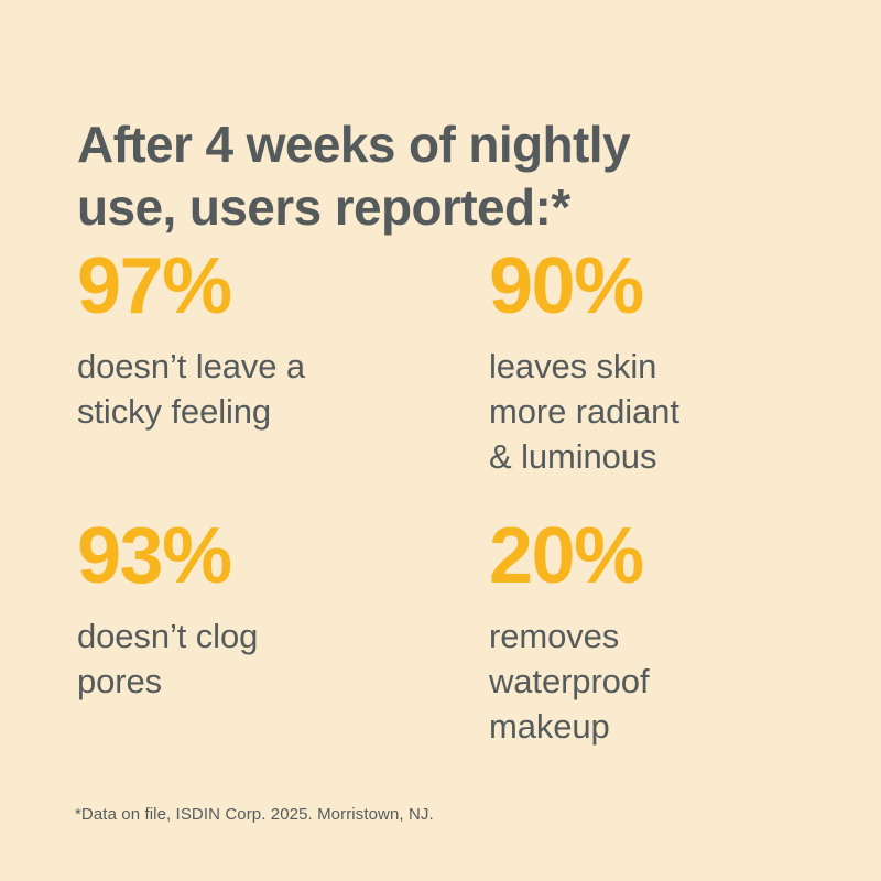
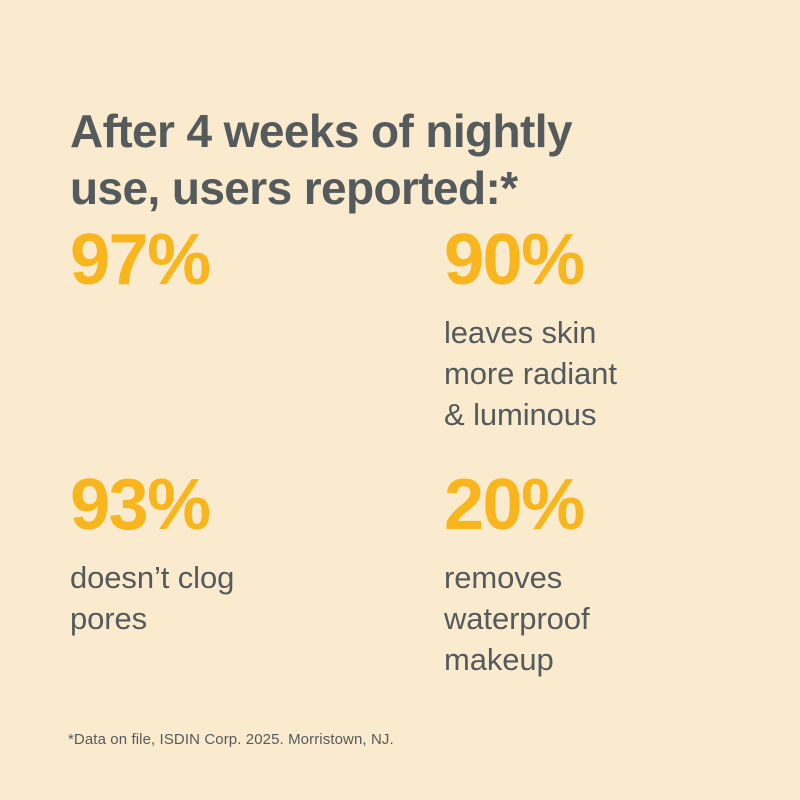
  After 4 weeks of nightly
  use, users reported:*
  97%
- doesn’t leave a
- sticky feeling
  90%
  leaves skin
  more radiant
  & luminous
  93%
  doesn’t clog
  pores
  20%
  removes
  waterproof
  makeup
  *Data on file, ISDIN Corp. 2025. Morristown, NJ.
